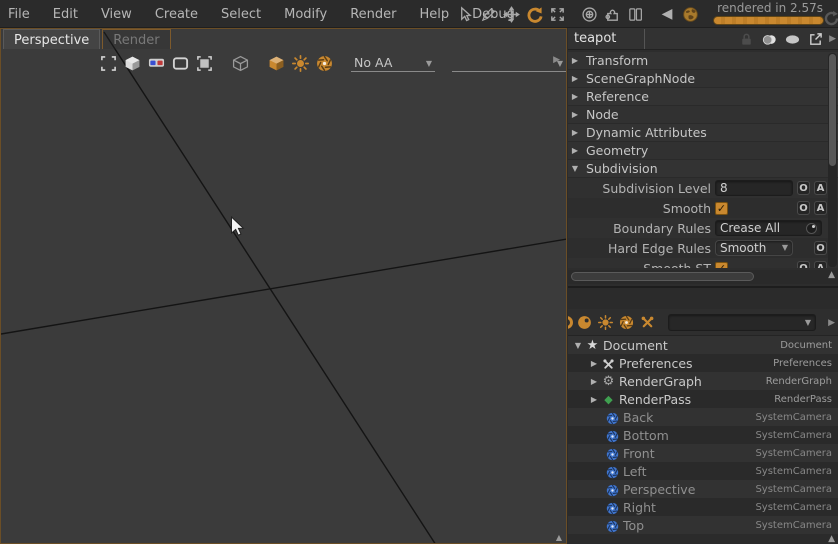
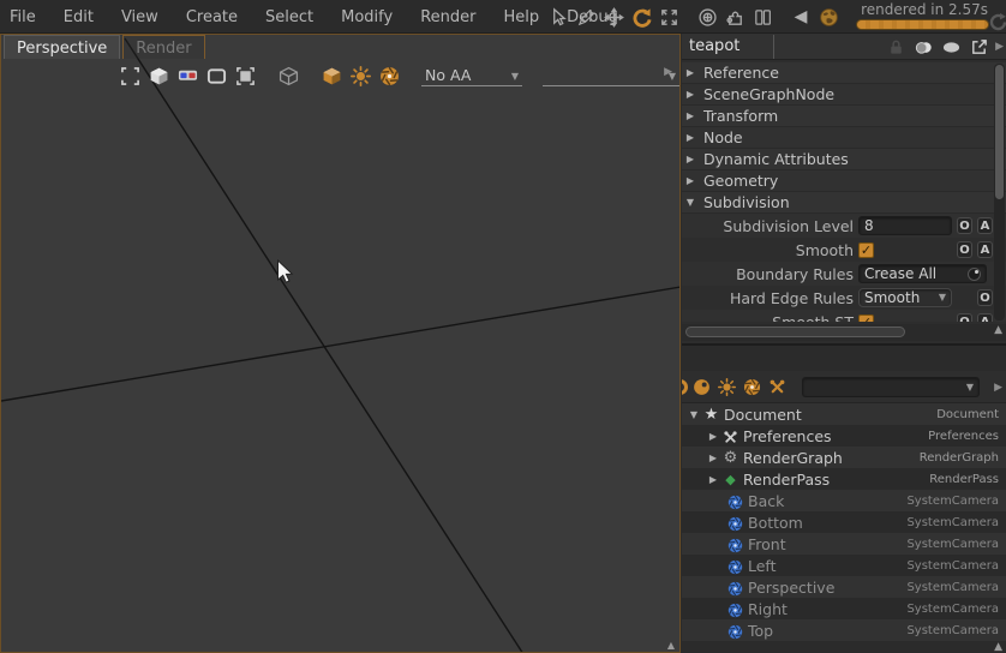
  File
  Edit
  View
  Create
  Select
  Modify
  Render
  Help
  Debu
  ◀
  rendered in 2.57s
  Perspective
  Render
  No AA
  ▼
  ▼
  ▶
  ▲
  teapot
  ▶
  ▶
- Transform
+ Reference
  ▶
  SceneGraphNode
  ▶
- Reference
+ Transform
  ▶
  Node
  ▶
  Dynamic Attributes
  ▶
  Geometry
  ▼
  Subdivision
  Subdivision Level
  8
  O
  A
  Smooth
  ✓
  O
  A
  Boundary Rules
  Crease All
  Hard Edge Rules
  Smooth
  ▼
  O
  ▲
  ▼
  ▶
  ▼
  ★
  Document
  Document
  ▶
  Preferences
  Preferences
  ▶
  ⚙
  RenderGraph
  RenderGraph
  ▶
  ◆
  RenderPass
  RenderPass
  Back
  SystemCamera
  Bottom
  SystemCamera
  Front
  SystemCamera
  Left
  SystemCamera
  Perspective
  SystemCamera
  Right
  SystemCamera
  Top
  SystemCamera
  ▲
